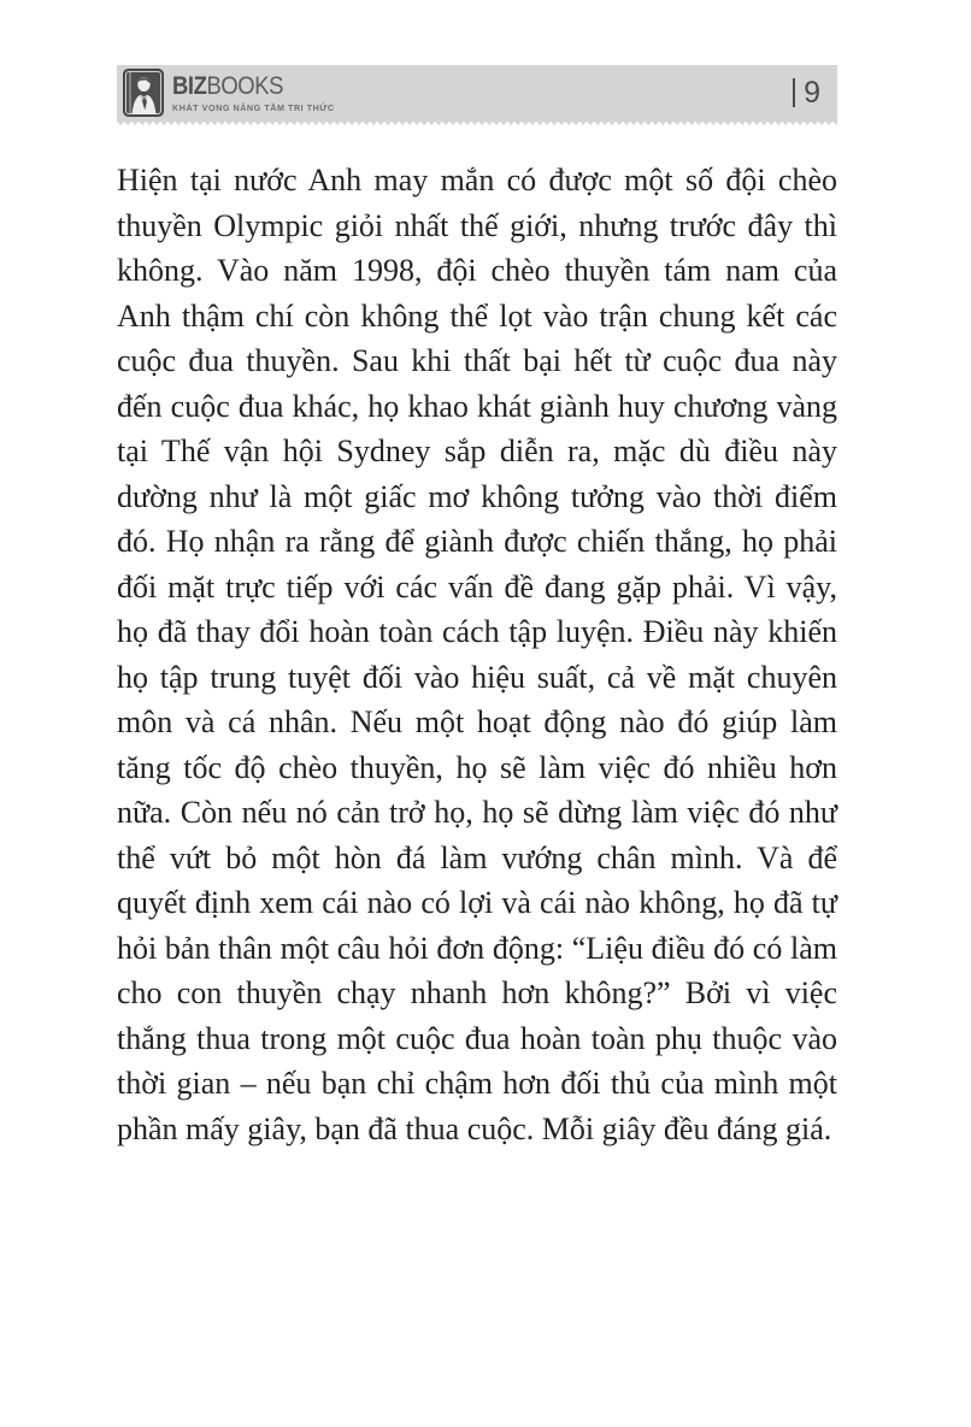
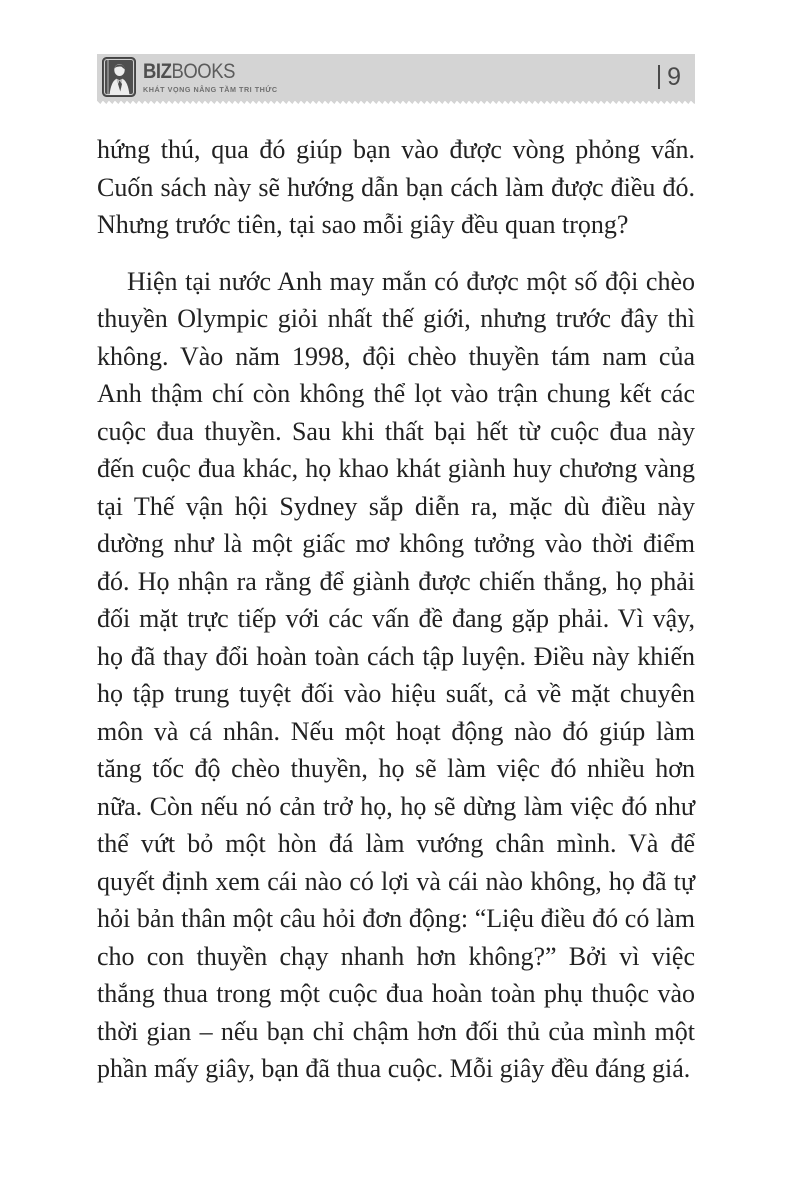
  BIZBOOKS
  KHÁT VỌNG NÂNG TẦM TRI THỨC
  9
+ hứng thú, qua đó giúp bạn vào được vòng phỏng vấn. Cuốn sách này sẽ hướng dẫn bạn cách làm được điều đó. Nhưng trước tiên, tại sao mỗi giây đều quan trọng?
  Hiện tại nước Anh may mắn có được một số đội chèo thuyền Olympic giỏi nhất thế giới, nhưng trước đây thì không. Vào năm 1998, đội chèo thuyền tám nam của Anh thậm chí còn không thể lọt vào trận chung kết các cuộc đua thuyền. Sau khi thất bại hết từ cuộc đua này đến cuộc đua khác, họ khao khát giành huy chương vàng tại Thế vận hội Sydney sắp diễn ra, mặc dù điều này dường như là một giấc mơ không tưởng vào thời điểm đó. Họ nhận ra rằng để giành được chiến thắng, họ phải đối mặt trực tiếp với các vấn đề đang gặp phải. Vì vậy, họ đã thay đổi hoàn toàn cách tập luyện. Điều này khiến họ tập trung tuyệt đối vào hiệu suất, cả về mặt chuyên môn và cá nhân. Nếu một hoạt động nào đó giúp làm tăng tốc độ chèo thuyền, họ sẽ làm việc đó nhiều hơn nữa. Còn nếu nó cản trở họ, họ sẽ dừng làm việc đó như thể vứt bỏ một hòn đá làm vướng chân mình. Và để quyết định xem cái nào có lợi và cái nào không, họ đã tự hỏi bản thân một câu hỏi đơn động: “Liệu điều đó có làm cho con thuyền chạy nhanh hơn không?” Bởi vì việc thắng thua trong một cuộc đua hoàn toàn phụ thuộc vào thời gian – nếu bạn chỉ chậm hơn đối thủ của mình một phần mấy giây, bạn đã thua cuộc. Mỗi giây đều đáng giá.
